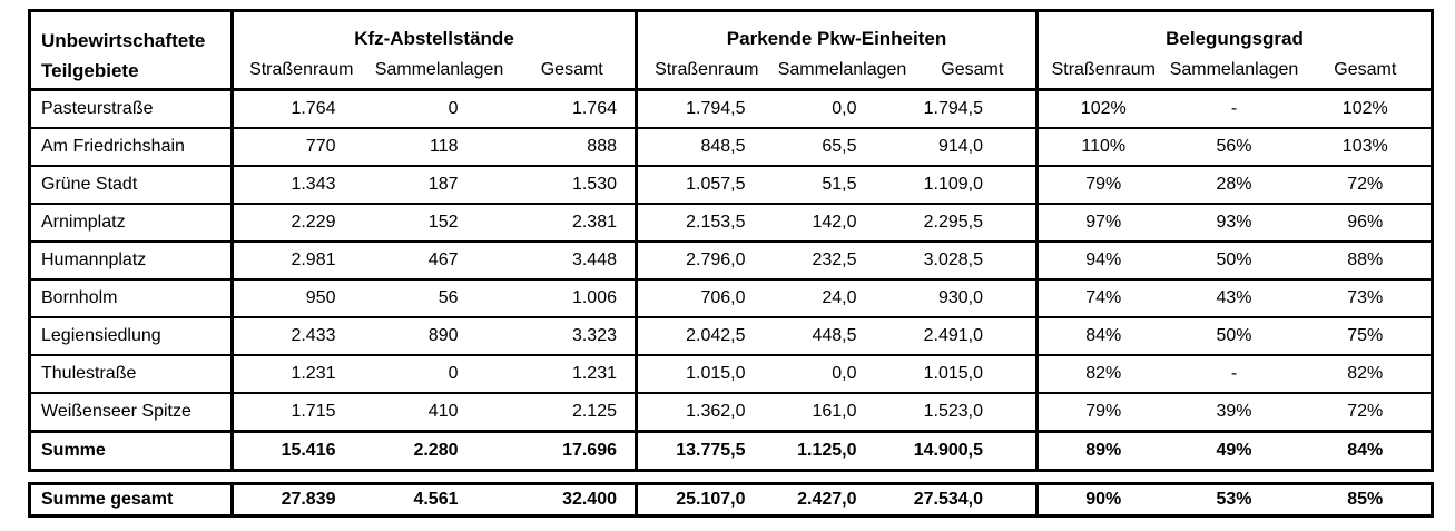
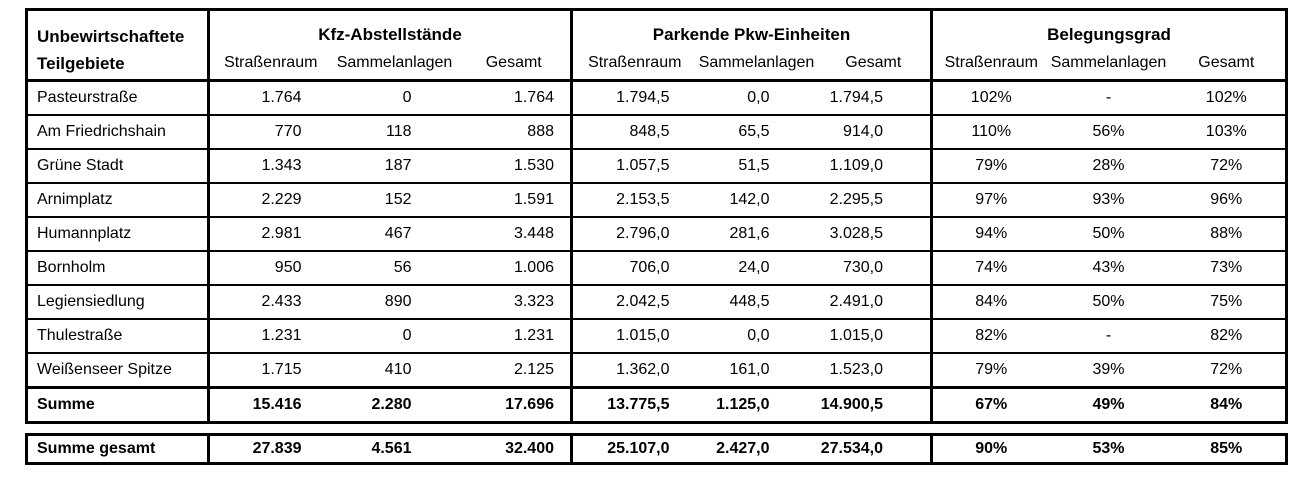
  Unbewirtschaftete Teilgebiete	Kfz-Abstellstände	Parkende Pkw-Einheiten	Belegungsgrad
  Straßenraum	Sammelanlagen	Gesamt	Straßenraum	Sammelanlagen	Gesamt	Straßenraum	Sammelanlagen	Gesamt
  Pasteurstraße	1.764	0	1.764	1.794,5	0,0	1.794,5	102%	-	102%
  Am Friedrichshain	770	118	888	848,5	65,5	914,0	110%	56%	103%
  Grüne Stadt	1.343	187	1.530	1.057,5	51,5	1.109,0	79%	28%	72%
- Arnimplatz	2.229	152	2.381	2.153,5	142,0	2.295,5	97%	93%	96%
+ Arnimplatz	2.229	152	1.591	2.153,5	142,0	2.295,5	97%	93%	96%
- Humannplatz	2.981	467	3.448	2.796,0	232,5	3.028,5	94%	50%	88%
+ Humannplatz	2.981	467	3.448	2.796,0	281,6	3.028,5	94%	50%	88%
- Bornholm	950	56	1.006	706,0	24,0	930,0	74%	43%	73%
+ Bornholm	950	56	1.006	706,0	24,0	730,0	74%	43%	73%
  Legiensiedlung	2.433	890	3.323	2.042,5	448,5	2.491,0	84%	50%	75%
  Thulestraße	1.231	0	1.231	1.015,0	0,0	1.015,0	82%	-	82%
  Weißenseer Spitze	1.715	410	2.125	1.362,0	161,0	1.523,0	79%	39%	72%
- Summe	15.416	2.280	17.696	13.775,5	1.125,0	14.900,5	89%	49%	84%
+ Summe	15.416	2.280	17.696	13.775,5	1.125,0	14.900,5	67%	49%	84%
  Summe gesamt	27.839	4.561	32.400	25.107,0	2.427,0	27.534,0	90%	53%	85%
